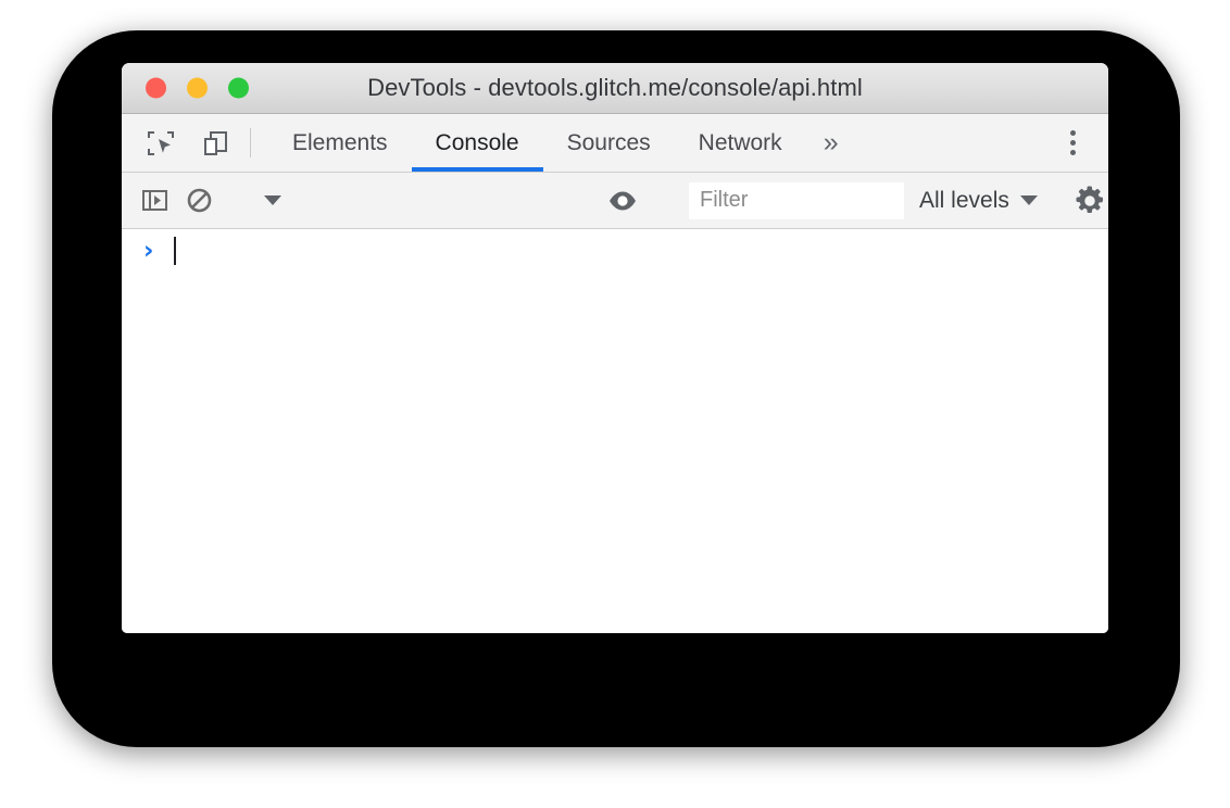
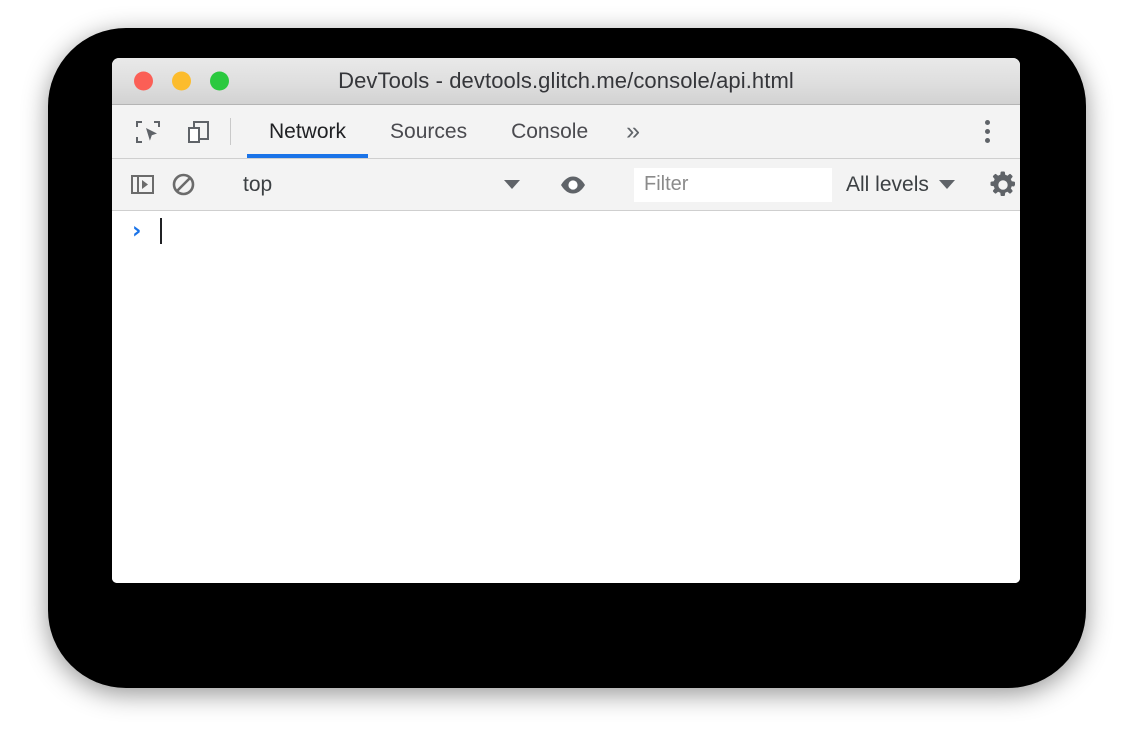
  DevTools - devtools.glitch.me/console/api.html
- Elements
- Console
+ Network
  Sources
- Network
+ Console
  »
+ top
  Filter
  All levels
  ›
